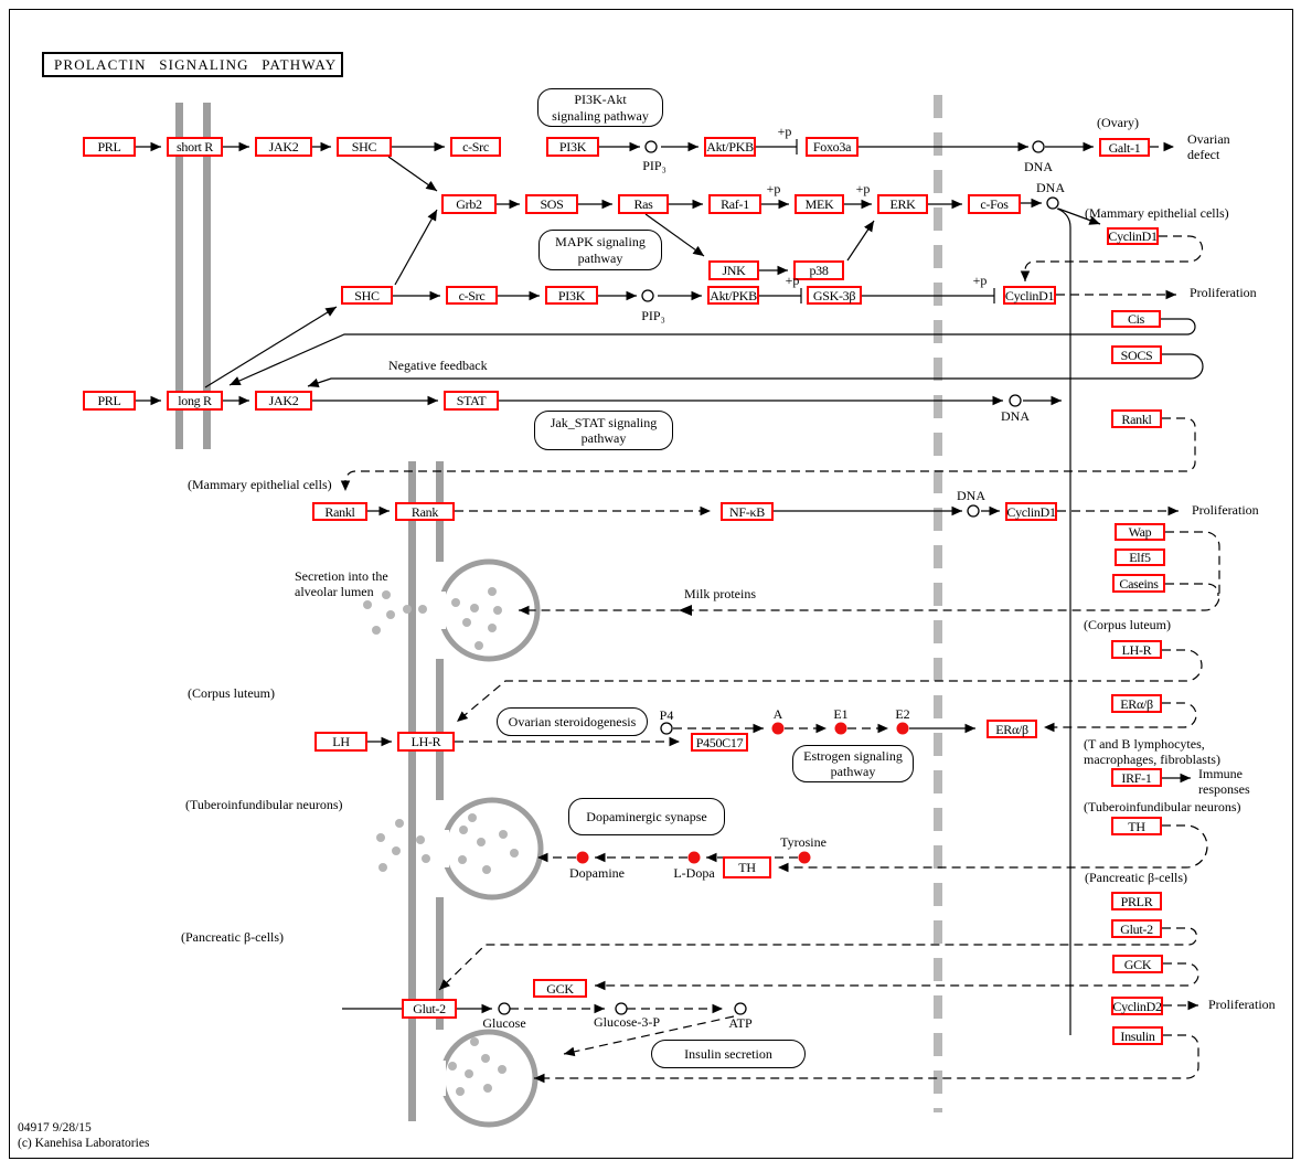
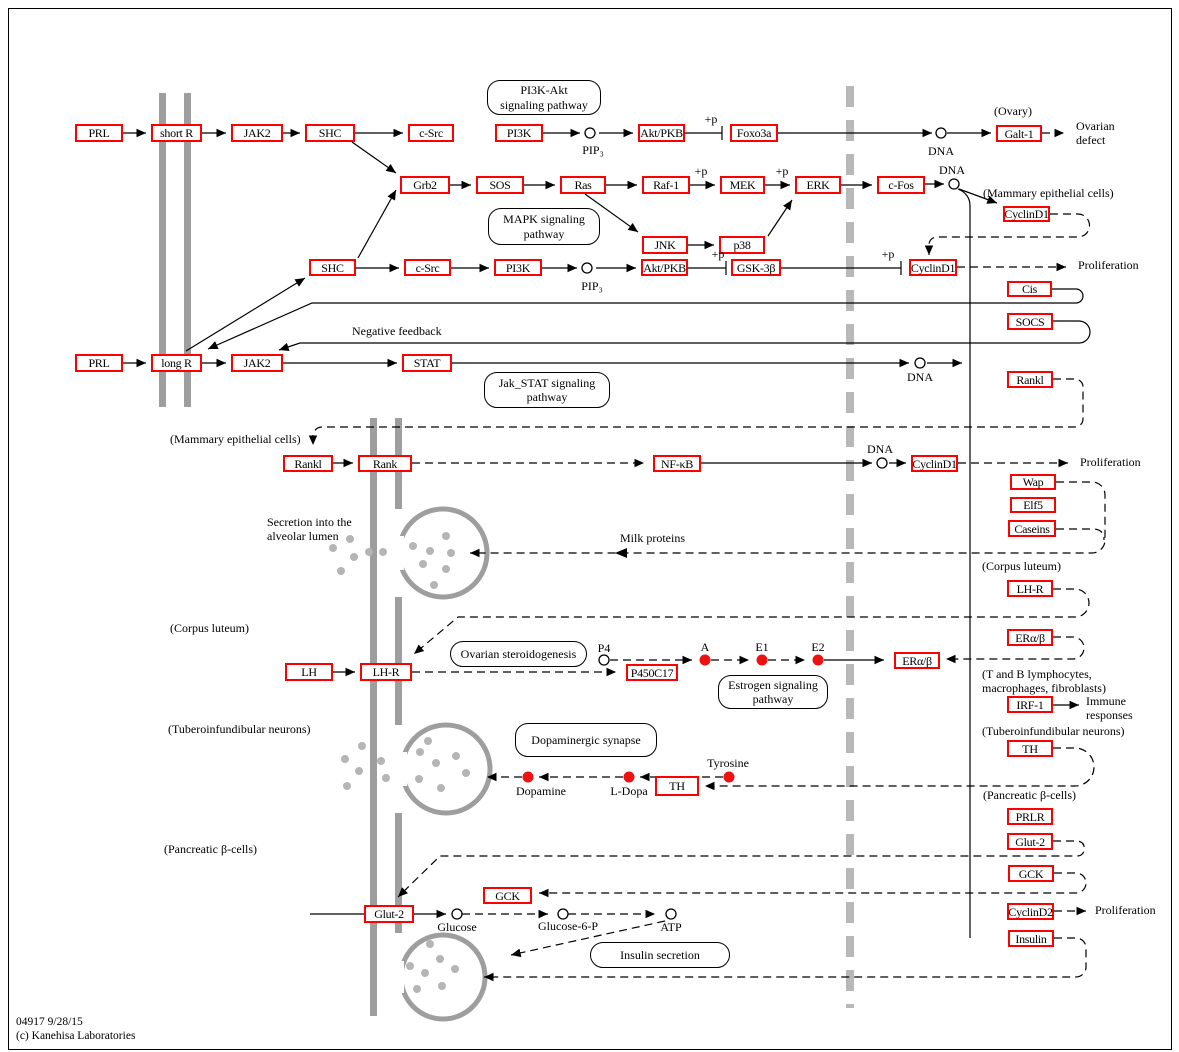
- PROLACTIN SIGNALING PATHWAY
  PRL
  short R
  JAK2
  SHC
  c-Src
  PI3K
  Akt/PKB
  Foxo3a
  Galt-1
  Grb2
  SOS
  Ras
  Raf-1
  MEK
  ERK
  c-Fos
  JNK
  p38
  CyclinD1
  SHC
  c-Src
  PI3K
  Akt/PKB
  GSK-3β
  CyclinD1
  Cis
  SOCS
  PRL
  long R
  JAK2
  STAT
  Rankl
  Rankl
  Rank
  NF-κB
  CyclinD1
  Wap
  Elf5
  Caseins
  LH-R
  LH
  LH-R
  P450C17
  ERα/β
  ERα/β
  IRF-1
  TH
  TH
  PRLR
  Glut-2
  GCK
  CyclinD2
  Insulin
  Glut-2
  GCK
  PI3K-Akt
  signaling pathway
  MAPK signaling
  pathway
  Jak_STAT signaling
  pathway
  Ovarian steroidogenesis
  Estrogen signaling
  pathway
  Dopaminergic synapse
  Insulin secretion
  (Ovary)
  Ovarian
  defect
  +p
  +p
  +p
  +p
  +p
  PIP₃
  PIP₃
  DNA
  DNA
  DNA
  DNA
  (Mammary epithelial cells)
  (Mammary epithelial cells)
  Proliferation
  Proliferation
  Proliferation
  Negative feedback
  Secretion into the
  alveolar lumen
  Milk proteins
  (Corpus luteum)
  (Corpus luteum)
  P4
  A
  E1
  E2
  (T and B lymphocytes,
  macrophages, fibroblasts)
  Immune
  responses
  (Tuberoinfundibular neurons)
  (Tuberoinfundibular neurons)
  Tyrosine
  Dopamine
  L-Dopa
  (Pancreatic β-cells)
  (Pancreatic β-cells)
  Glucose
- Glucose-3-P
+ Glucose-6-P
  ATP
  04917 9/28/15
  (c) Kanehisa Laboratories
